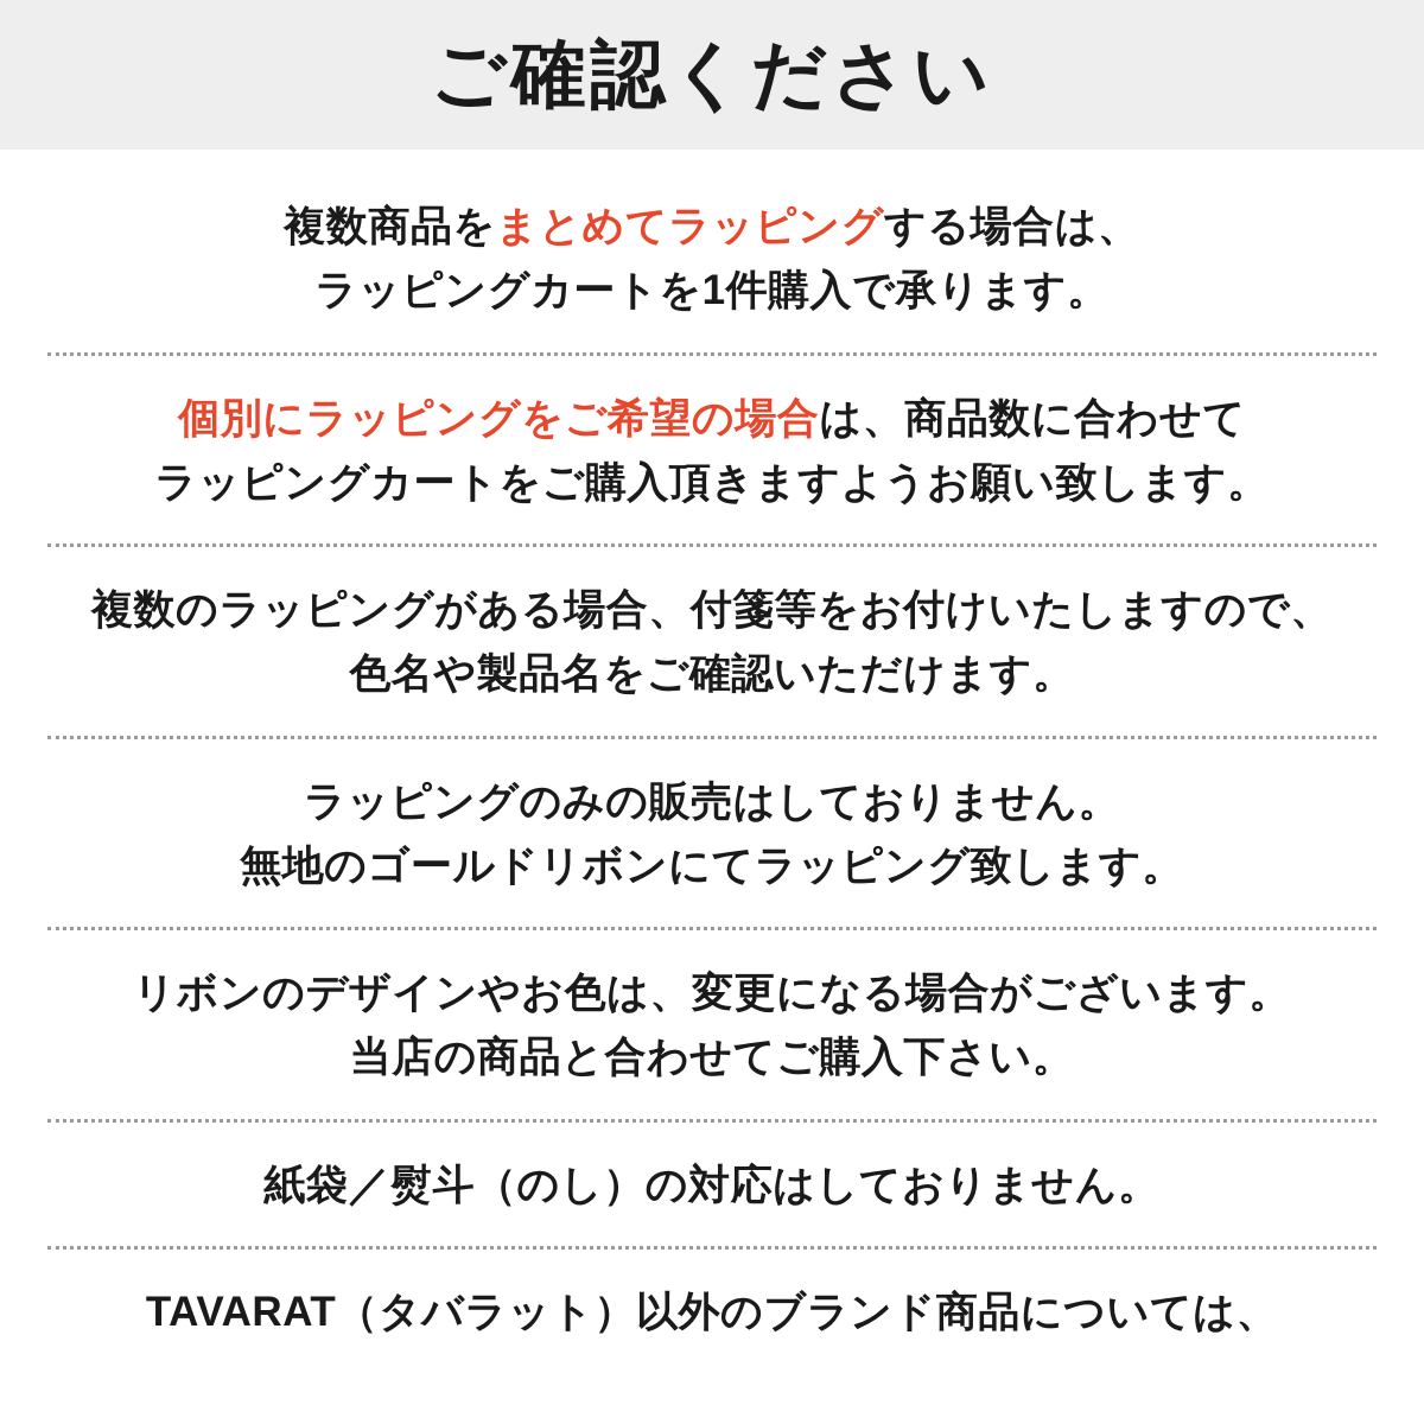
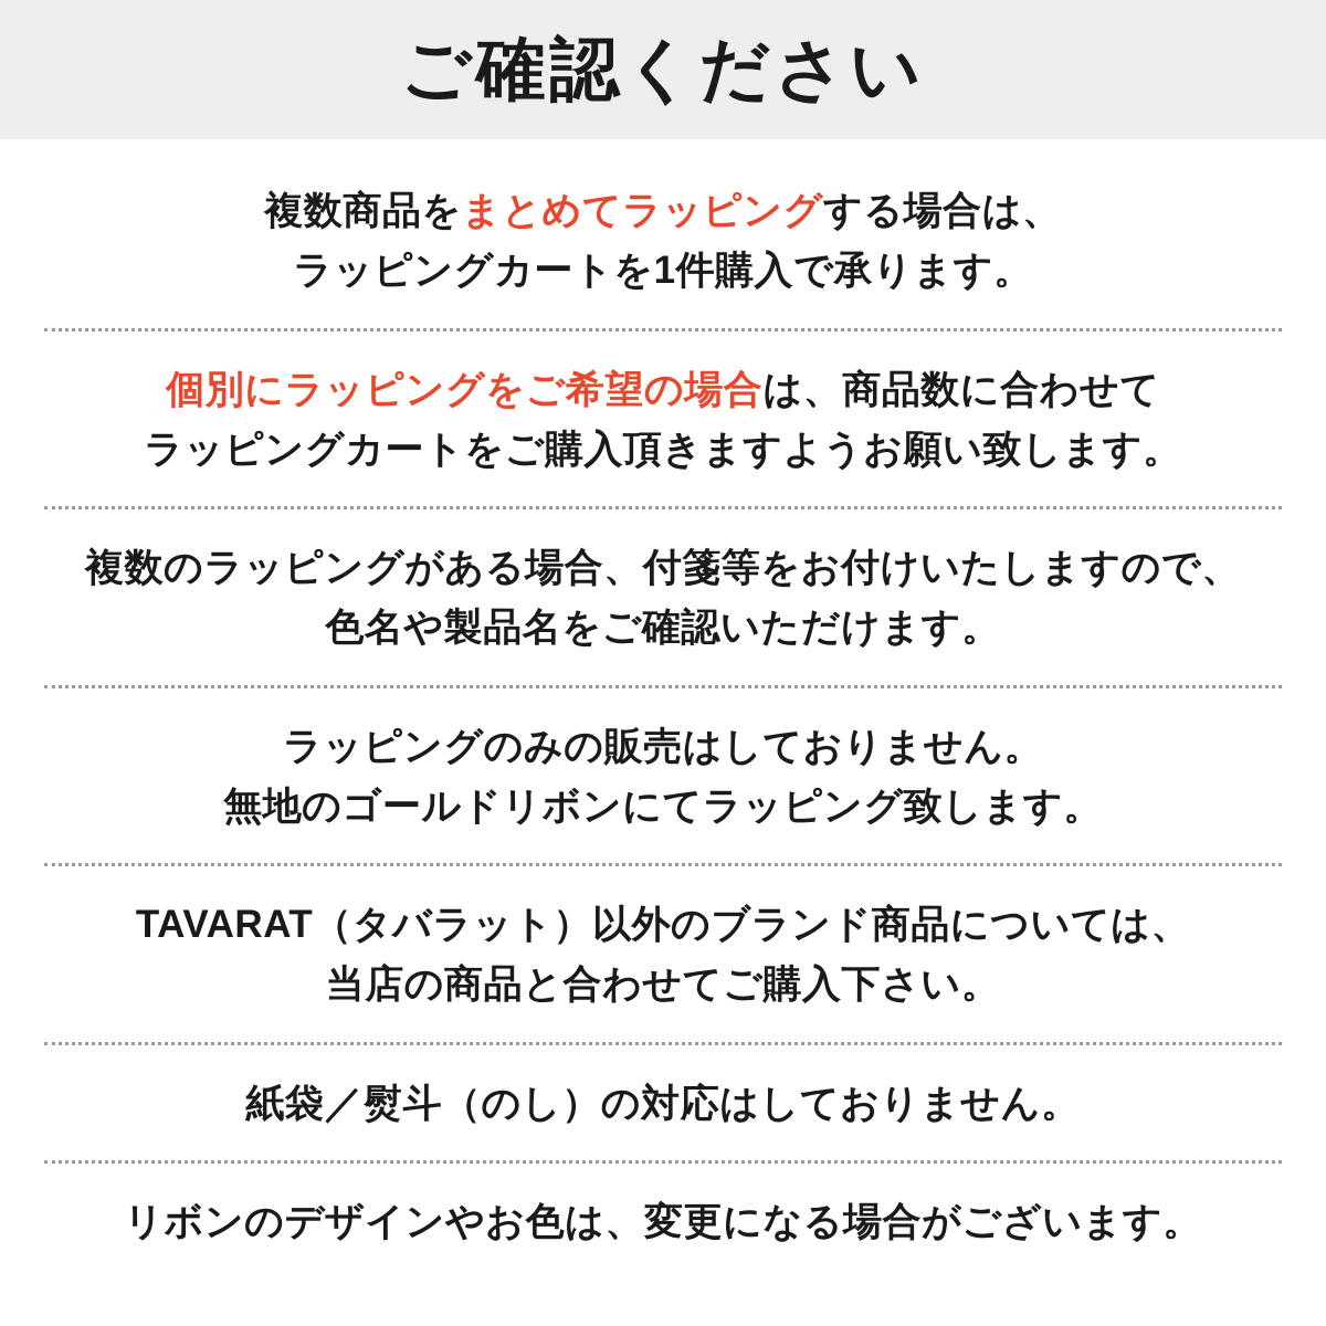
  ご確認ください
  複数商品をまとめてラッピングする場合は、
  ラッピングカートを1件購入で承ります。
  個別にラッピングをご希望の場合は、商品数に合わせて
  ラッピングカートをご購入頂きますようお願い致します。
  複数のラッピングがある場合、付箋等をお付けいたしますので、
  色名や製品名をご確認いただけます。
  ラッピングのみの販売はしておりません。
  無地のゴールドリボンにてラッピング致します。
- リボンのデザインやお色は、変更になる場合がございます。
+ TAVARAT（タバラット）以外のブランド商品については、
  当店の商品と合わせてご購入下さい。
  紙袋／熨斗（のし）の対応はしておりません。
- TAVARAT（タバラット）以外のブランド商品については、
+ リボンのデザインやお色は、変更になる場合がございます。
